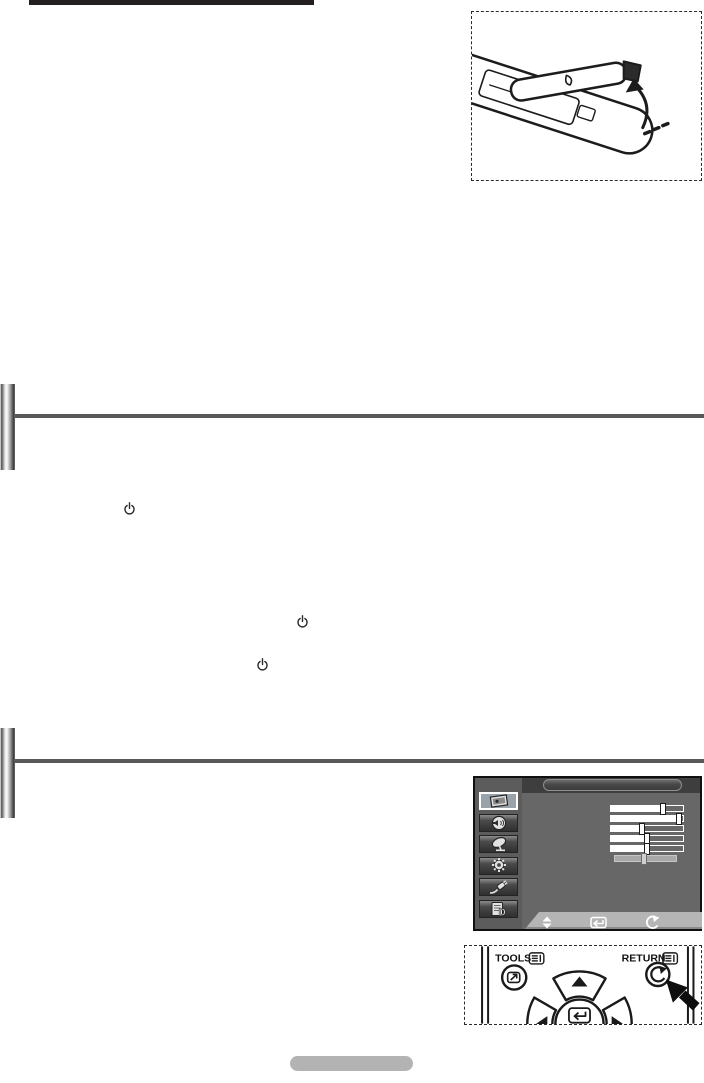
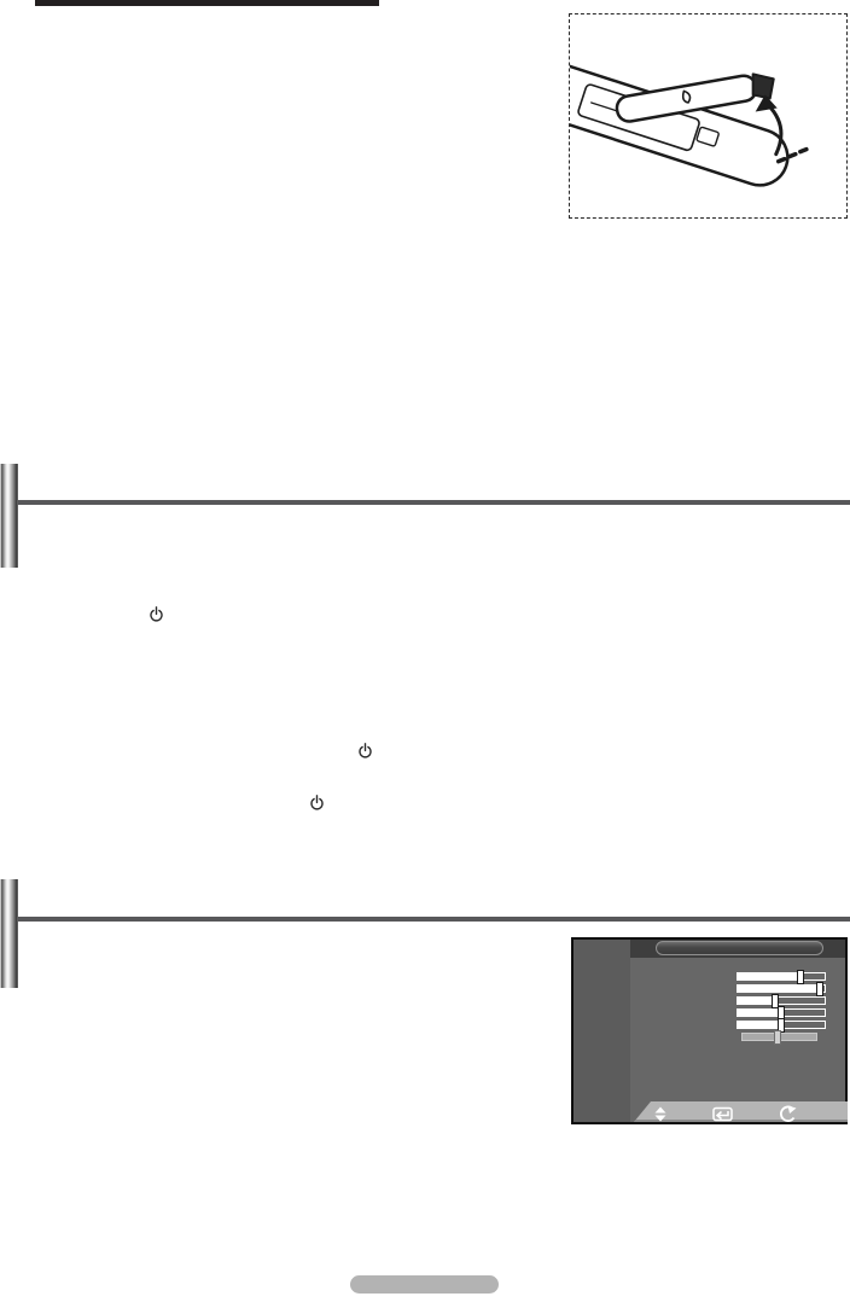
- D
- TOOLS
- RETURN
